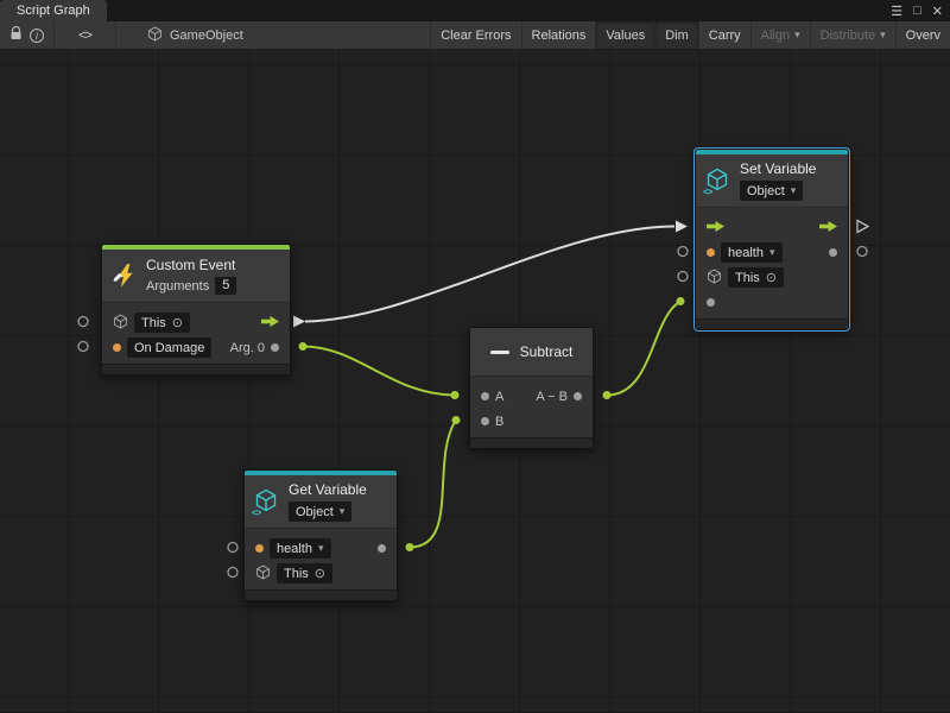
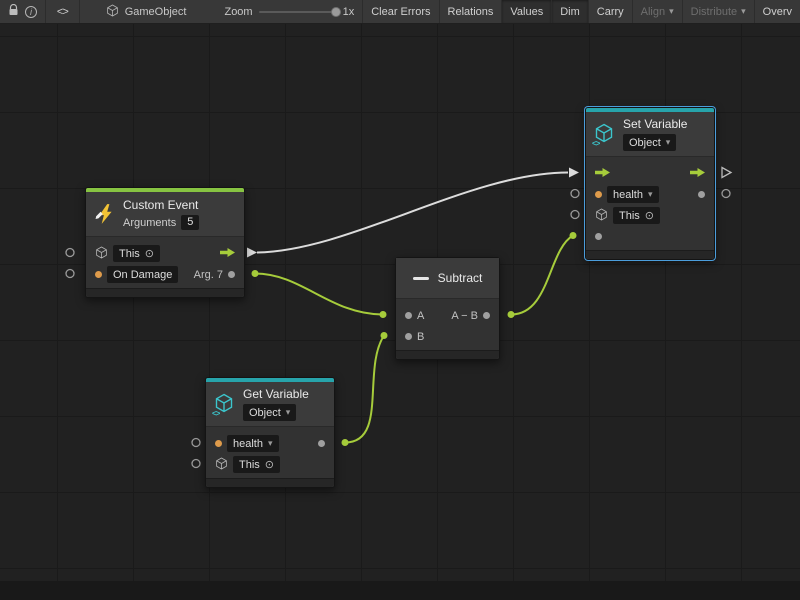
- Script Graph
- ☰
- □
- ✕
  i
  <>
  GameObject
+ Zoom
+ 1x
  Clear Errors
  Relations
  Values
  Dim
  Carry
  Align
  ▾
  Distribute
  ▾
  Overv
  Custom Event
  Arguments
  5
  This
  ⊙
  On Damage
- Arg. 0
+ Arg. 7
  Subtract
  A
  A − B
  B
  <>
  Get Variable
  Object
  ▾
  health
  ▾
  This
  ⊙
  <>
  Set Variable
  Object
  ▾
  health
  ▾
  This
  ⊙
